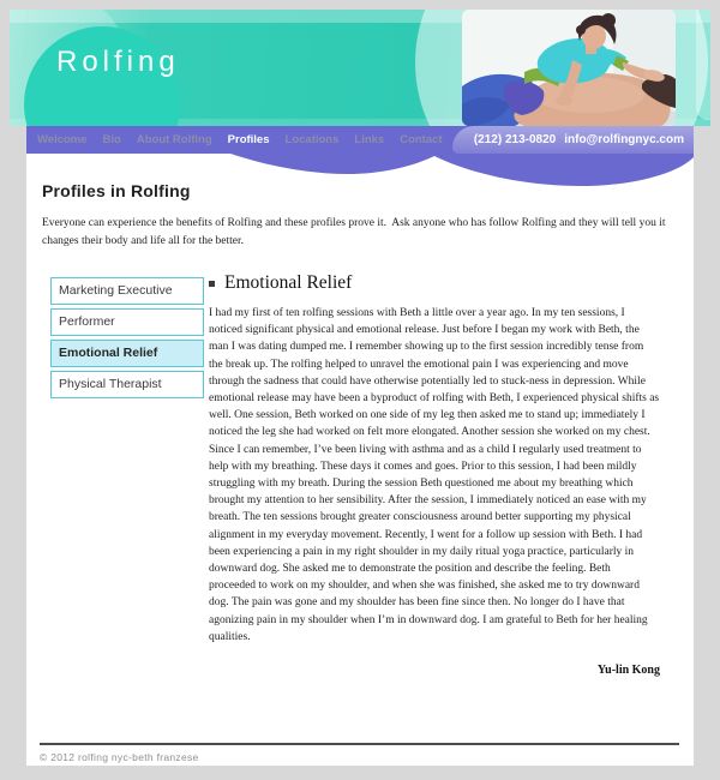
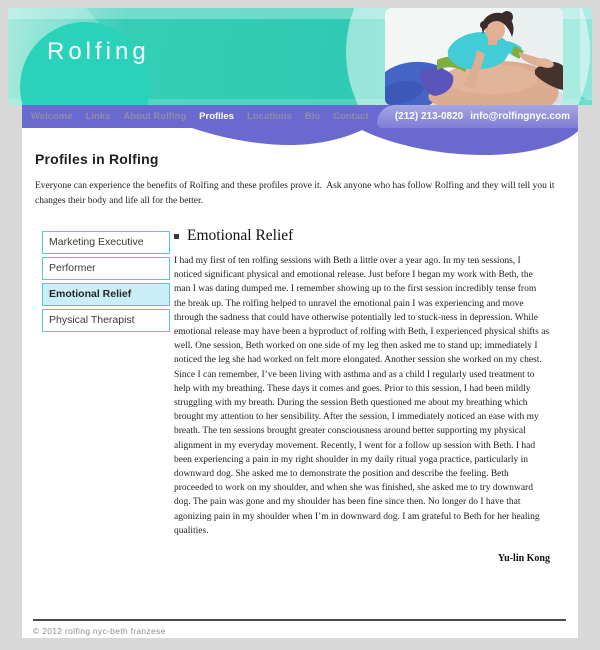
  Rolfing
  Profiles in Rolfing
  Everyone can experience the benefits of Rolfing and these profiles prove it. Ask anyone who has follow Rolfing and they will tell you it changes their body and life all for the better.
  Marketing Executive
  Performer
  Emotional Relief
  Physical Therapist
  Emotional Relief
  I had my first of ten rolfing sessions with Beth a little over a year ago. In my ten sessions, I noticed significant physical and emotional release. Just before I began my work with Beth, the man I was dating dumped me. I remember showing up to the first session incredibly tense from the break up. The rolfing helped to unravel the emotional pain I was experiencing and move through the sadness that could have otherwise potentially led to stuck-ness in depression. While emotional release may have been a byproduct of rolfing with Beth, I experienced physical shifts as well. One session, Beth worked on one side of my leg then asked me to stand up; immediately I noticed the leg she had worked on felt more elongated. Another session she worked on my chest. Since I can remember, I’ve been living with asthma and as a child I regularly used treatment to help with my breathing. These days it comes and goes. Prior to this session, I had been mildly struggling with my breath. During the session Beth questioned me about my breathing which brought my attention to her sensibility. After the session, I immediately noticed an ease with my breath. The ten sessions brought greater consciousness around better supporting my physical alignment in my everyday movement. Recently, I went for a follow up session with Beth. I had been experiencing a pain in my right shoulder in my daily ritual yoga practice, particularly in downward dog. She asked me to demonstrate the position and describe the feeling. Beth proceeded to work on my shoulder, and when she was finished, she asked me to try downward dog. The pain was gone and my shoulder has been fine since then. No longer do I have that agonizing pain in my shoulder when I’m in downward dog. I am grateful to Beth for her healing qualities.
  Yu-lin Kong
  © 2012 rolfing nyc-beth franzese
  Welcome
- Bio
+ Links
  About Rolfing
  Profiles
  Locations
- Links
+ Bio
  Contact
  (212) 213-0820
  info@rolfingnyc.com
